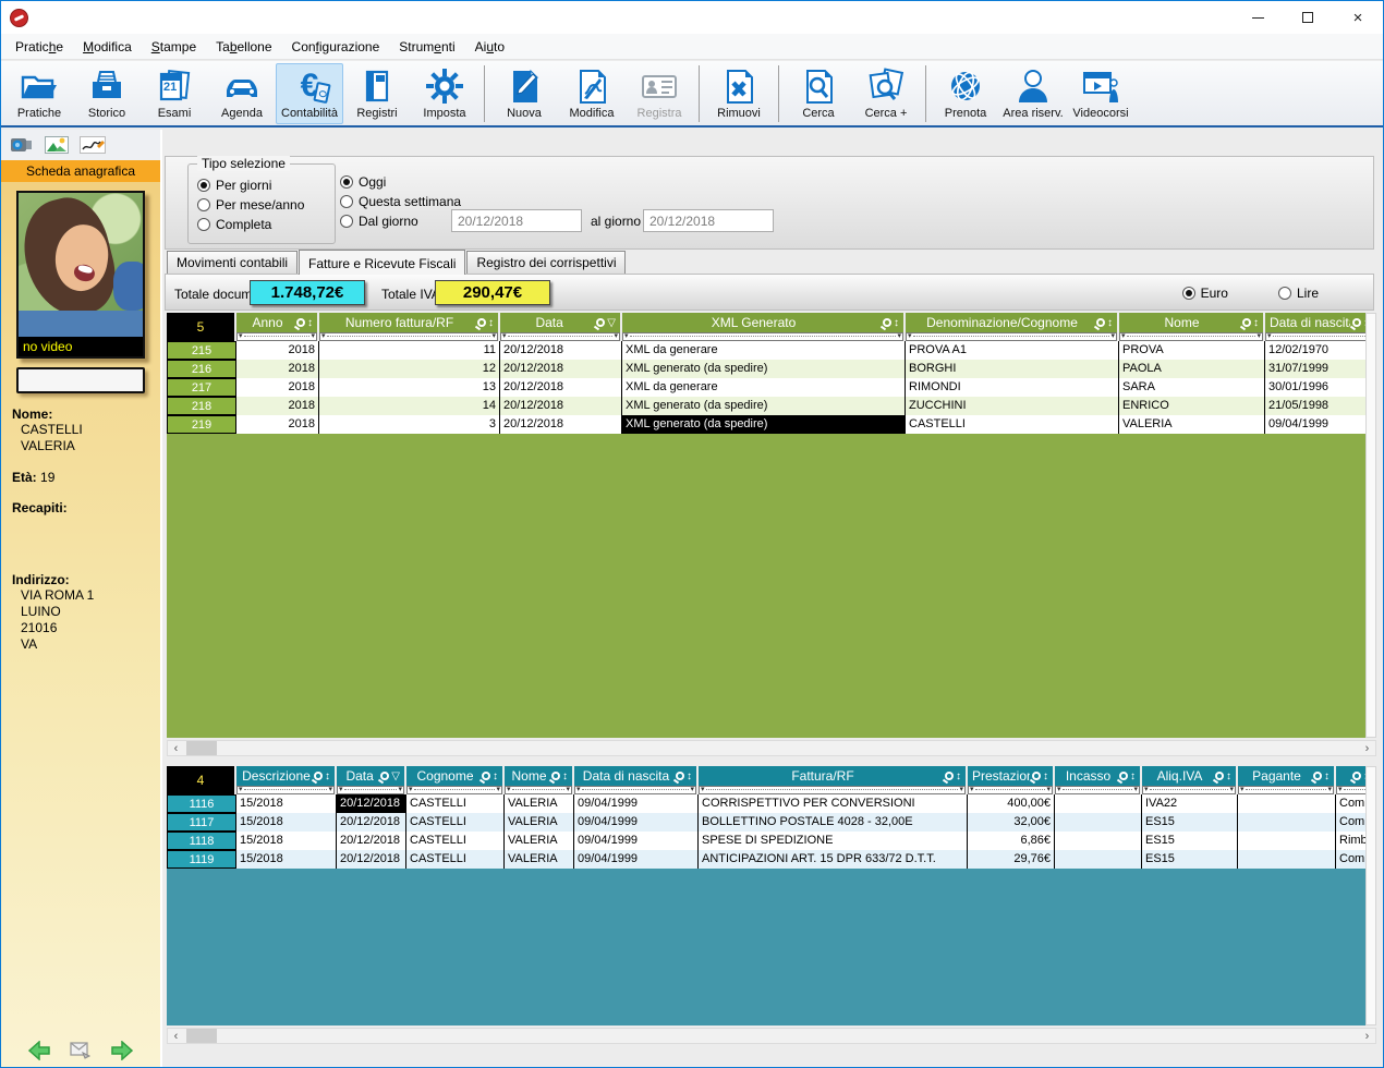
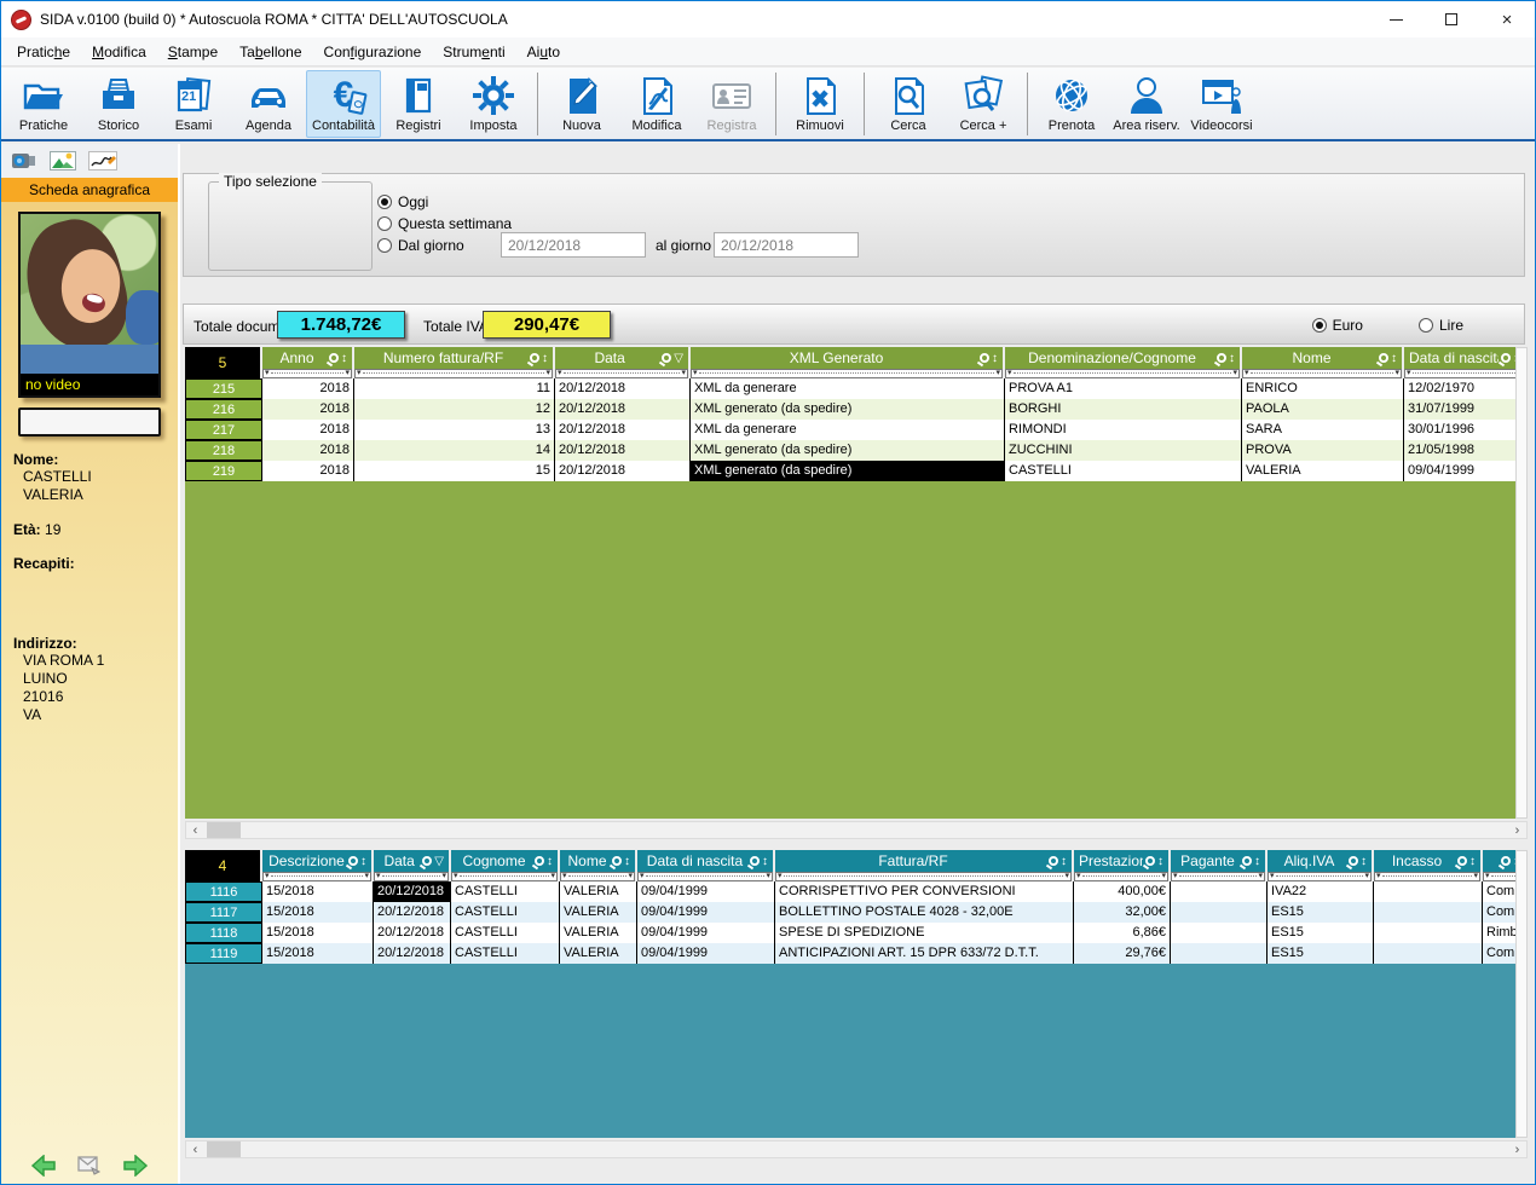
+ SIDA v.0100 (build 0) * Autoscuola ROMA * CITTA' DELL'AUTOSCUOLA
  ×
  Pratiche
  Modifica
  Stampe
  Tabellone
  Configurazione
  Strumenti
  Aiuto
  Pratiche
  Storico
  21
  Esami
  Agenda
  €
  Contabilità
  Registri
  Imposta
  Nuova
  Modifica
  Registra
  Rimuovi
  Cerca
  Cerca +
  Prenota
  Area riserv.
  Videocorsi
  Scheda anagrafica
  no video
  Nome:
  CASTELLI
  VALERIA
  Età: 19
  Recapiti:
  Indirizzo:
  VIA ROMA 1
  LUINO
  21016
  VA
  Tipo selezione
- Per giorni
- Per mese/anno
- Completa
  Oggi
  Questa settimana
  Dal giorno
  20/12/2018
  al giorno
  20/12/2018
- Movimenti contabili
- Fatture e Ricevute Fiscali
- Registro dei corrispettivi
  Totale docum
  1.748,72€
  Totale IV
  290,47€
  Euro
  Lire
  5
  Anno
  ↕
  Numero fattura/RF
  ↕
  Data
  ▽
  XML Generato
  ↕
  Denominazione/Cognome
  ↕
  Nome
  ↕
  Data di nascit
  215
  2018
  11
  20/12/2018
  XML da generare
  PROVA A1
- PROVA
+ ENRICO
  12/02/1970
  216
  2018
  12
  20/12/2018
  XML generato (da spedire)
  BORGHI
  PAOLA
  31/07/1999
  217
  2018
  13
  20/12/2018
  XML da generare
  RIMONDI
  SARA
  30/01/1996
  218
  2018
  14
  20/12/2018
  XML generato (da spedire)
  ZUCCHINI
- ENRICO
+ PROVA
  21/05/1998
  219
  2018
- 3
+ 15
  20/12/2018
  XML generato (da spedire)
  CASTELLI
  VALERIA
  09/04/1999
  ‹
  ›
  4
  Descrizione
  ↕
  Data
  ▽
  Cognome
  ↕
  Nome
  ↕
  Data di nascita
  ↕
  Fattura/RF
  ↕
  Prestazio
  ↕
- Incasso
+ Pagante
  ↕
  Aliq.IVA
  ↕
- Pagante
+ Incasso
  ↕
  1116
  15/2018
  20/12/2018
  CASTELLI
  VALERIA
  09/04/1999
  CORRISPETTIVO PER CONVERSIONI
  400,00€
  IVA22
  1117
  15/2018
  20/12/2018
  CASTELLI
  VALERIA
  09/04/1999
  BOLLETTINO POSTALE 4028 - 32,00E
  32,00€
  ES15
  1118
  15/2018
  20/12/2018
  CASTELLI
  VALERIA
  09/04/1999
  SPESE DI SPEDIZIONE
  6,86€
  ES15
  1119
  15/2018
  20/12/2018
  CASTELLI
  VALERIA
  09/04/1999
  ANTICIPAZIONI ART. 15 DPR 633/72 D.T.T.
  29,76€
  ES15
  ‹
  ›
